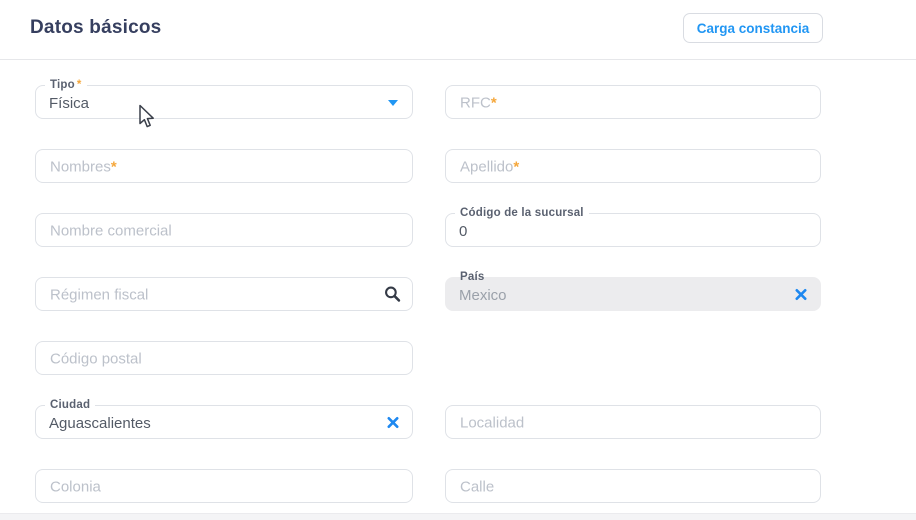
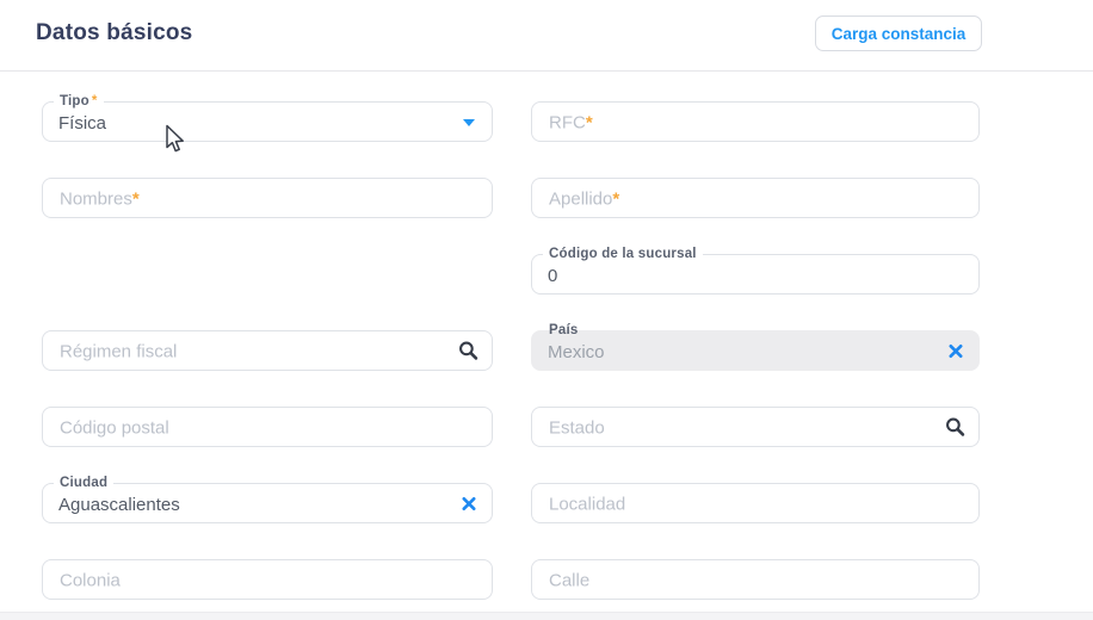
  Datos básicos
  Carga constancia
  Tipo *
  Física
  RFC*
  Nombres*
  Apellido*
- Nombre comercial
  Código de la sucursal
  0
  Régimen fiscal
  País
  Mexico
  Código postal
+ Estado
  Ciudad
  Aguascalientes
  Localidad
  Colonia
  Calle
